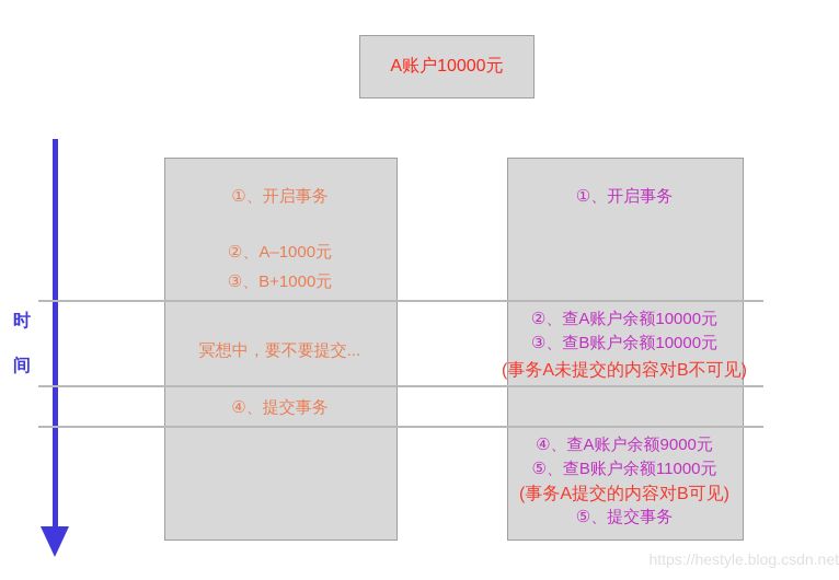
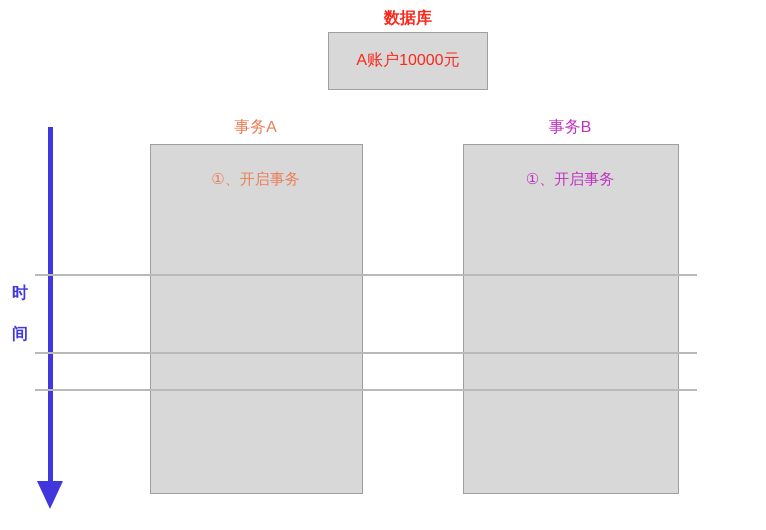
+ 数据库
  A账户10000元
  时
  间
+ 事务A
+ 事务B
  ①、开启事务
- ②、A–1000元
- ③、B+1000元
- 冥想中，要不要提交...
- ④、提交事务
  ①、开启事务
- ②、查A账户余额10000元
- ③、查B账户余额10000元
- (事务A未提交的内容对B不可见)
- ④、查A账户余额9000元
- ⑤、查B账户余额11000元
- (事务A提交的内容对B可见)
- ⑤、提交事务
- https://hestyle.blog.csdn.net
